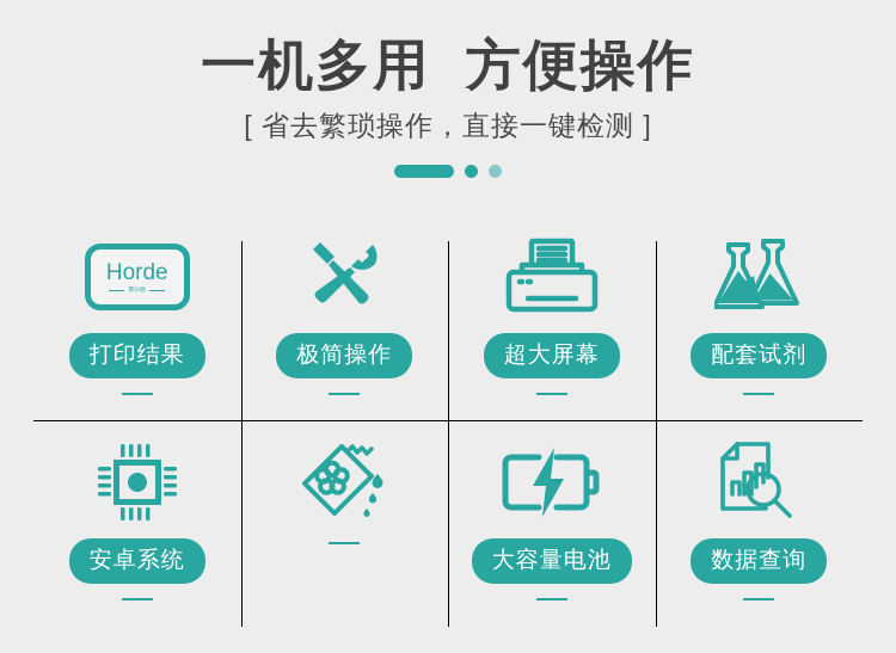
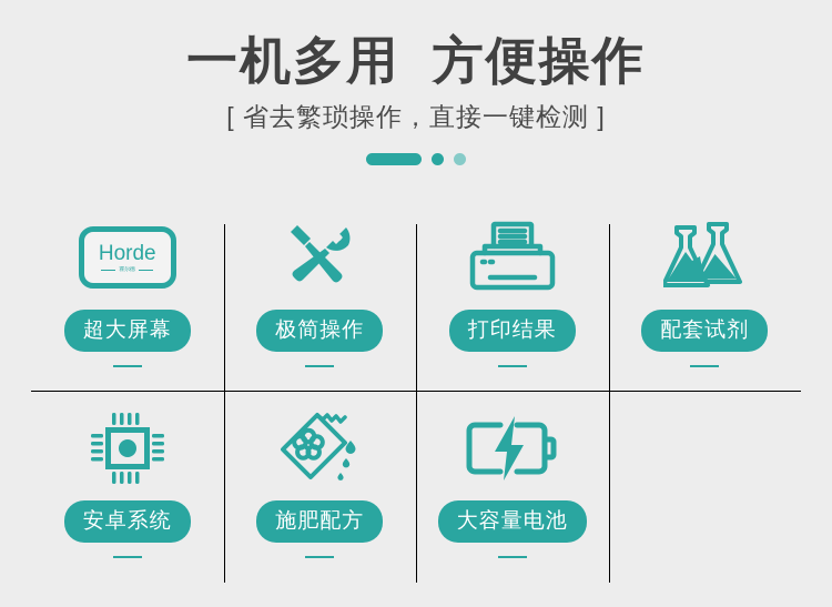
  一机多用 方便操作
  [ 省去繁琐操作，直接一键检测 ]
  Horde
- 打印结果
+ 超大屏幕
  极简操作
- 超大屏幕
+ 打印结果
  配套试剂
  安卓系统
+ 施肥配方
  大容量电池
- 数据查询
